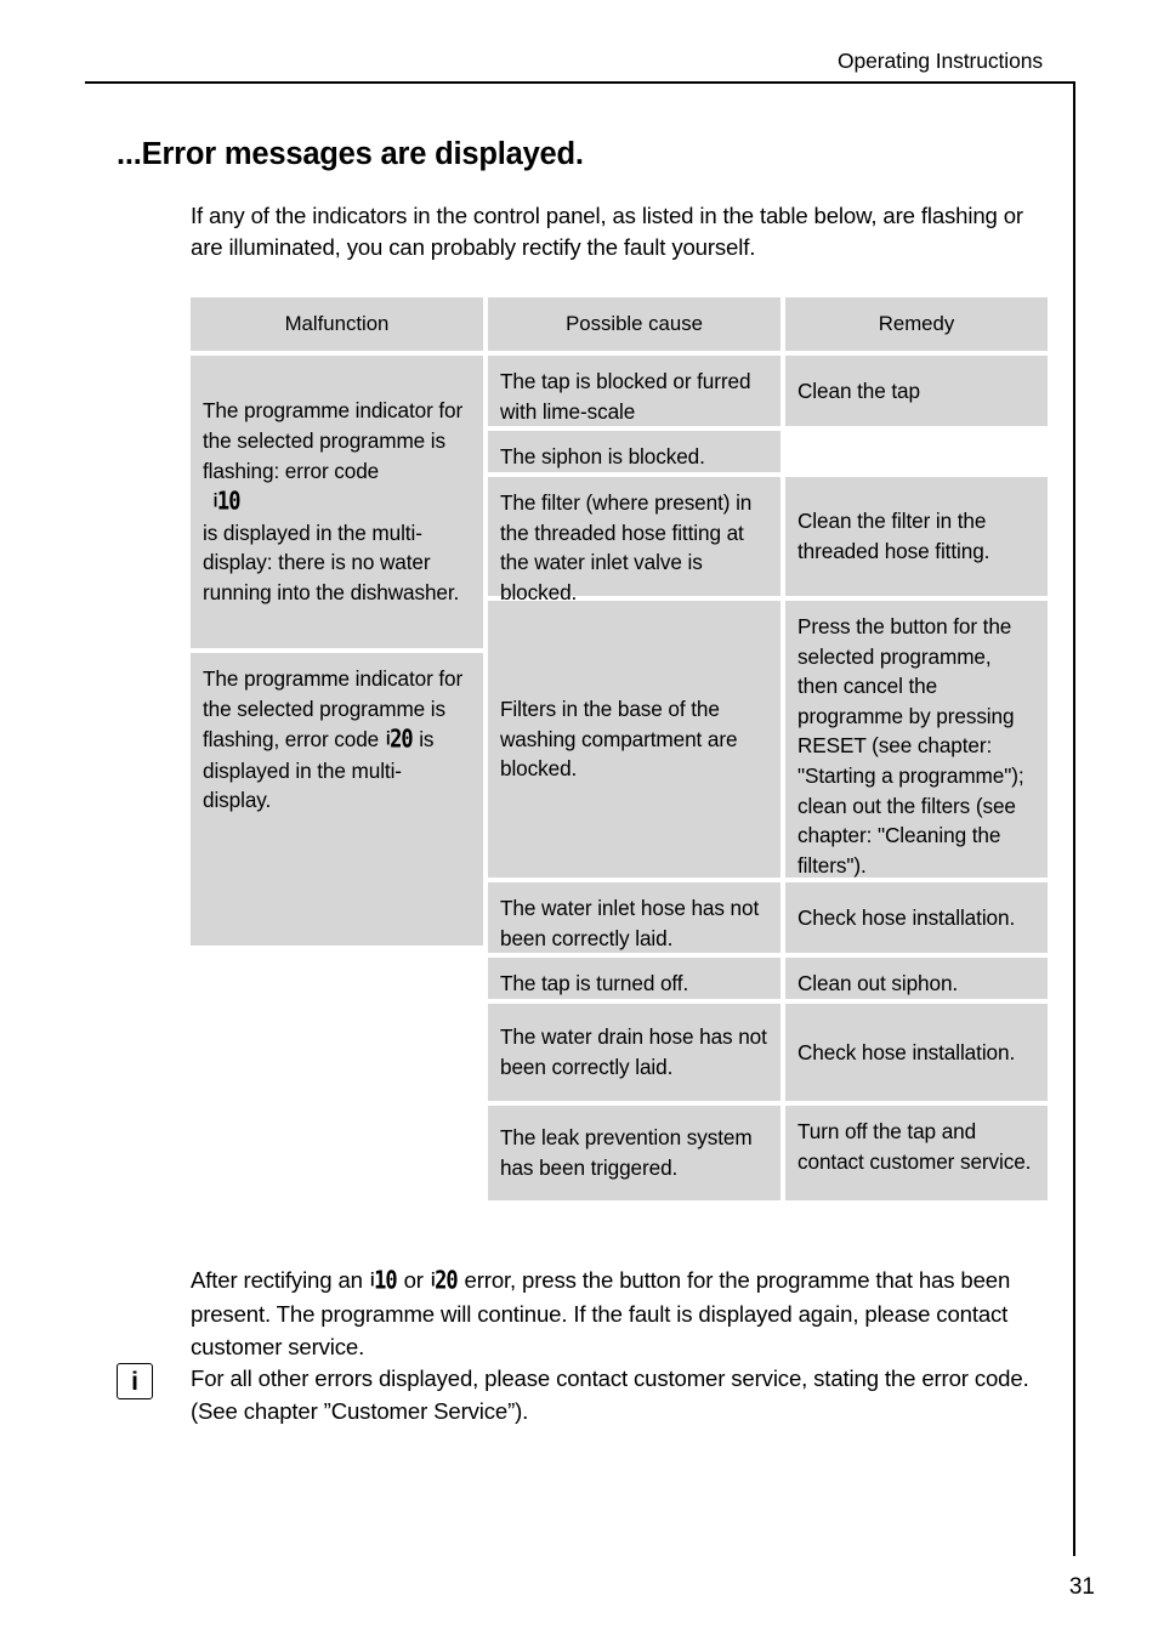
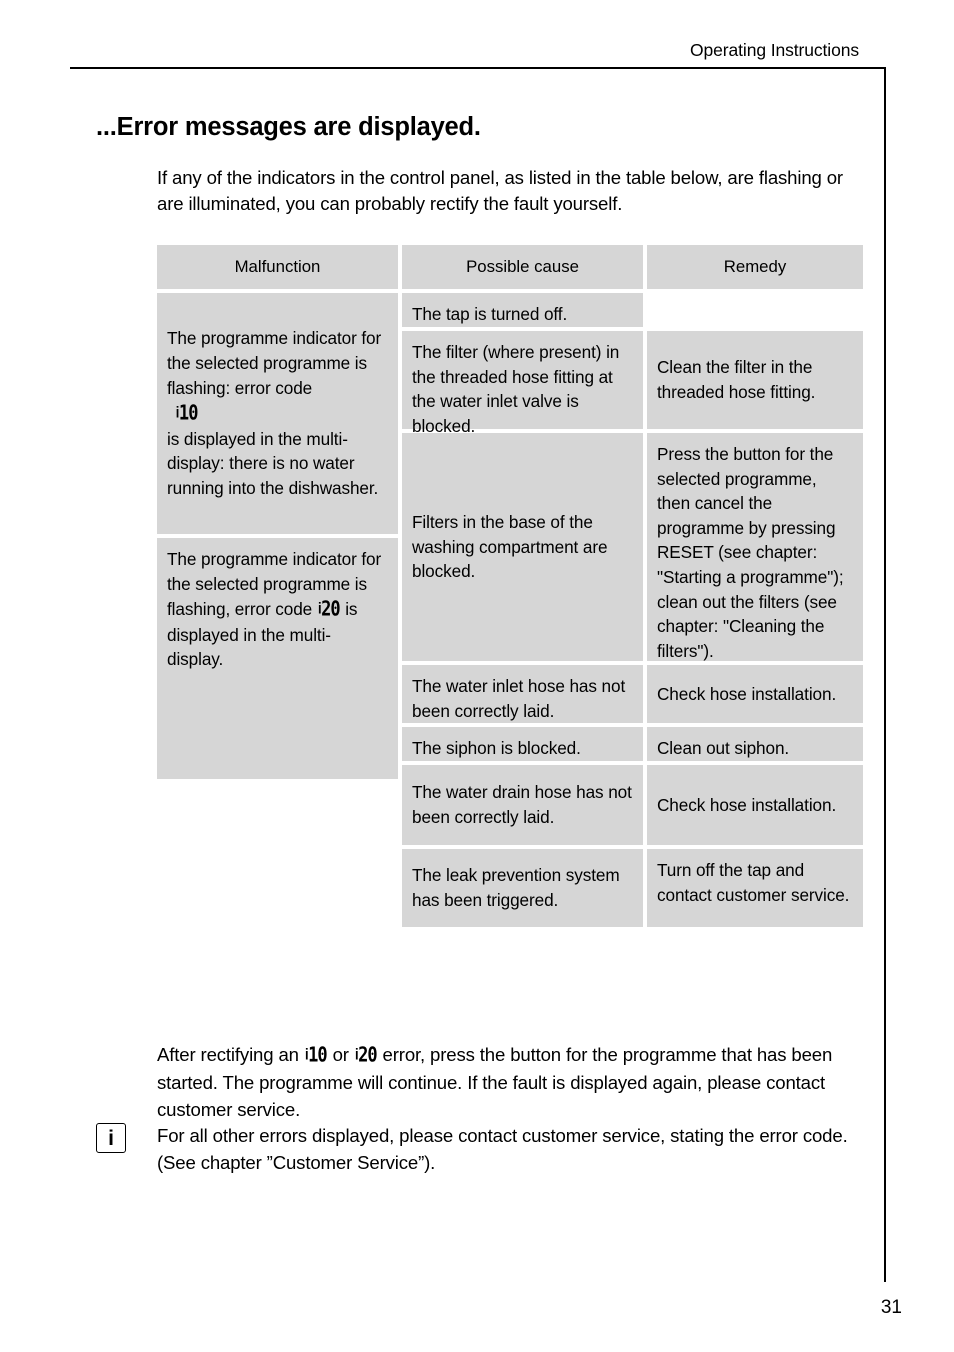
  Operating Instructions
  ...Error messages are displayed.
  If any of the indicators in the control panel, as listed in the table below, are flashing or are illuminated, you can probably rectify the fault yourself.
  Malfunction
  Possible cause
  Remedy
  The programme indicator for the selected programme is flashing: error code
  i10
  is displayed in the multi-display: there is no water running into the dishwasher.
  The programme indicator for the selected programme is flashing, error code i20 is displayed in the multi-display.
- The tap is blocked or furred with lime-scale
- Clean the tap
- The siphon is blocked.
+ The tap is turned off.
  The filter (where present) in the threaded hose fitting at the water inlet valve is blocked.
  Clean the filter in the threaded hose fitting.
  Filters in the base of the washing compartment are blocked.
  Press the button for the selected programme, then cancel the programme by pressing RESET (see chapter: "Starting a programme"); clean out the filters (see chapter: "Cleaning the filters").
  The water inlet hose has not been correctly laid.
  Check hose installation.
- The tap is turned off.
+ The siphon is blocked.
  Clean out siphon.
  The water drain hose has not been correctly laid.
  Check hose installation.
  The leak prevention system has been triggered.
  Turn off the tap and contact customer service.
- After rectifying an i10 or i20 error, press the button for the programme that has been present. The programme will continue. If the fault is displayed again, please contact customer service.
+ After rectifying an i10 or i20 error, press the button for the programme that has been started. The programme will continue. If the fault is displayed again, please contact customer service.
  i
  For all other errors displayed, please contact customer service, stating the error code. (See chapter ”Customer Service”).
  31
